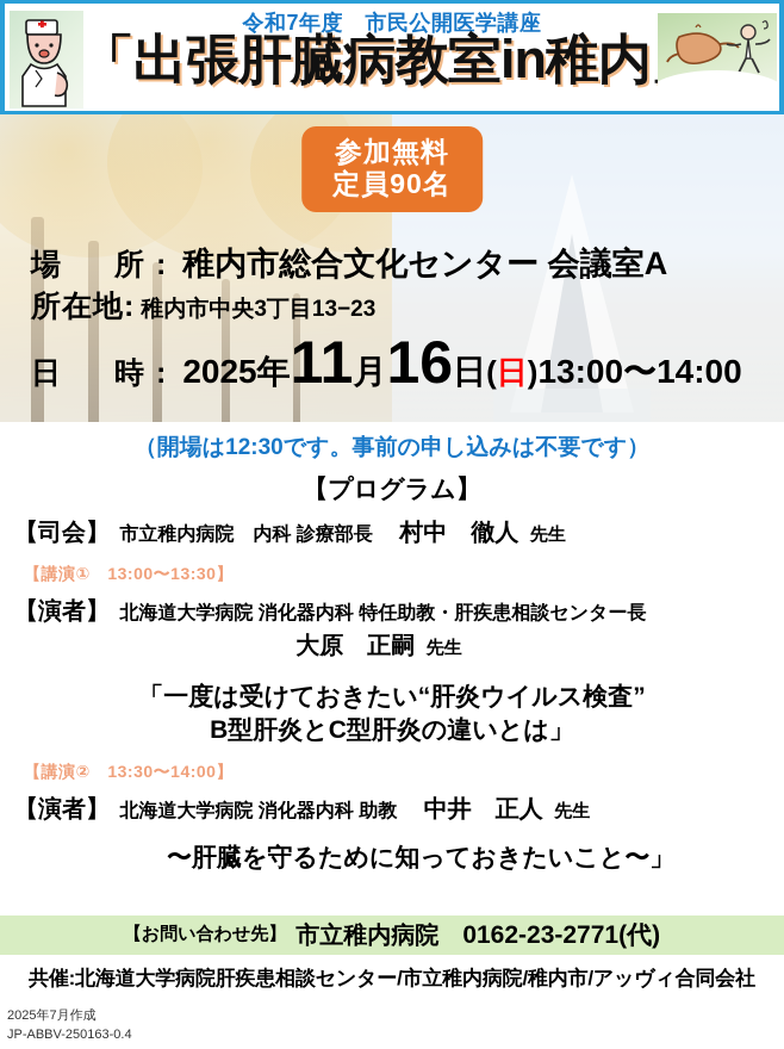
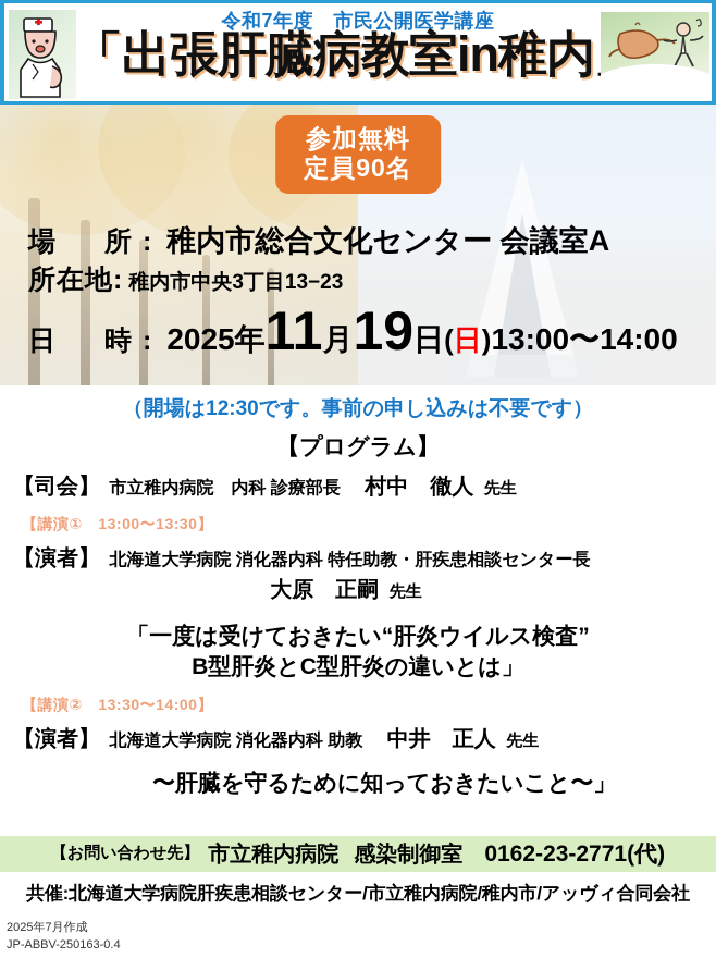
  令和7年度 市民公開医学講座
  「出張肝臓病教室in稚内
  参加無料
  定員90名
  場 所:
  稚内市総合文化センター 会議室A
  所在地:
  稚内市中央3丁目13−23
  日 時:
  2025年
  11
  月
- 16
+ 19
  日
  (
  日
  )
  13:00〜14:00
  （開場は12:30です。事前の申し込みは不要です）
  【プログラム】
  【司会】 市立稚内病院 内科 診療部長 村中 徹人 先生
  【講演① 13:00〜13:30】
  【演者】 北海道大学病院 消化器内科 特任助教・肝疾患相談センター長
  大原 正嗣 先生
  「一度は受けておきたい“肝炎ウイルス検査”
  B型肝炎とC型肝炎の違いとは」
  【講演② 13:30〜14:00】
  【演者】 北海道大学病院 消化器内科 助教 中井 正人 先生
  〜肝臓を守るために知っておきたいこと〜」
  【お問い合わせ先】
  市立稚内病院
+ 感染制御室
  0162-23-2771(代)
  共催:北海道大学病院肝疾患相談センター/市立稚内病院/稚内市/アッヴィ合同会社
  2025年7月作成
  JP-ABBV-250163-0.4
